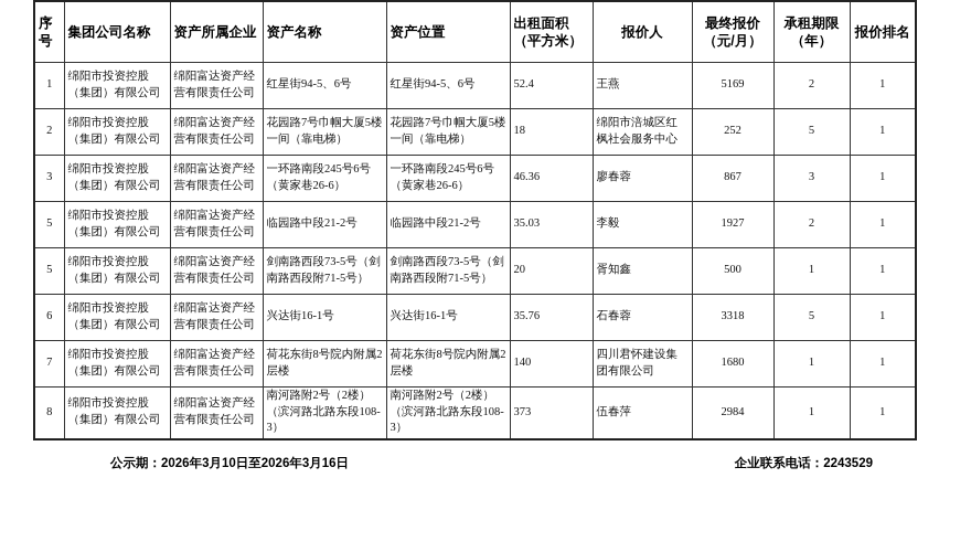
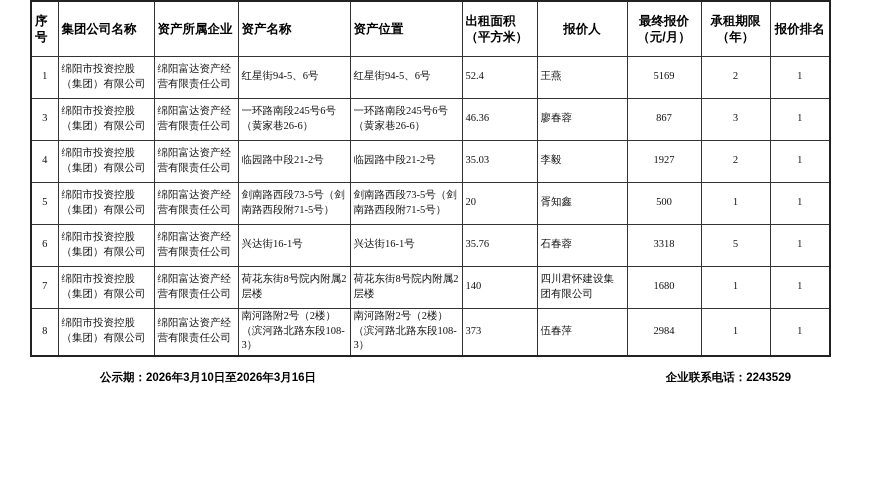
  序号	集团公司名称	资产所属企业	资产名称	资产位置	出租面积 （平方米）	报价人	最终报价 （元/月）	承租期限 （年）	报价排名
  1	绵阳市投资控股（集团）有限公司	绵阳富达资产经营有限责任公司	红星街94-5、6号	红星街94-5、6号	52.4	王燕	5169	2	1
- 2	绵阳市投资控股（集团）有限公司	绵阳富达资产经营有限责任公司	花园路7号巾帼大厦5楼一间（靠电梯）	花园路7号巾帼大厦5楼一间（靠电梯）	18	绵阳市涪城区红枫社会服务中心	252	5	1
  3	绵阳市投资控股（集团）有限公司	绵阳富达资产经营有限责任公司	一环路南段245号6号（黄家巷26-6）	一环路南段245号6号（黄家巷26-6）	46.36	廖春蓉	867	3	1
- 5	绵阳市投资控股（集团）有限公司	绵阳富达资产经营有限责任公司	临园路中段21-2号	临园路中段21-2号	35.03	李毅	1927	2	1
+ 4	绵阳市投资控股（集团）有限公司	绵阳富达资产经营有限责任公司	临园路中段21-2号	临园路中段21-2号	35.03	李毅	1927	2	1
  5	绵阳市投资控股（集团）有限公司	绵阳富达资产经营有限责任公司	剑南路西段73-5号（剑南路西段附71-5号）	剑南路西段73-5号（剑南路西段附71-5号）	20	胥知鑫	500	1	1
  6	绵阳市投资控股（集团）有限公司	绵阳富达资产经营有限责任公司	兴达街16-1号	兴达街16-1号	35.76	石春蓉	3318	5	1
  7	绵阳市投资控股（集团）有限公司	绵阳富达资产经营有限责任公司	荷花东街8号院内附属2层楼	荷花东街8号院内附属2层楼	140	四川君怀建设集团有限公司	1680	1	1
  8	绵阳市投资控股（集团）有限公司	绵阳富达资产经营有限责任公司	南河路附2号（2楼）（滨河路北路东段108-3）	南河路附2号（2楼）（滨河路北路东段108-3）	373	伍春萍	2984	1	1
  公示期：2026年3月10日至2026年3月16日
  企业联系电话：2243529
